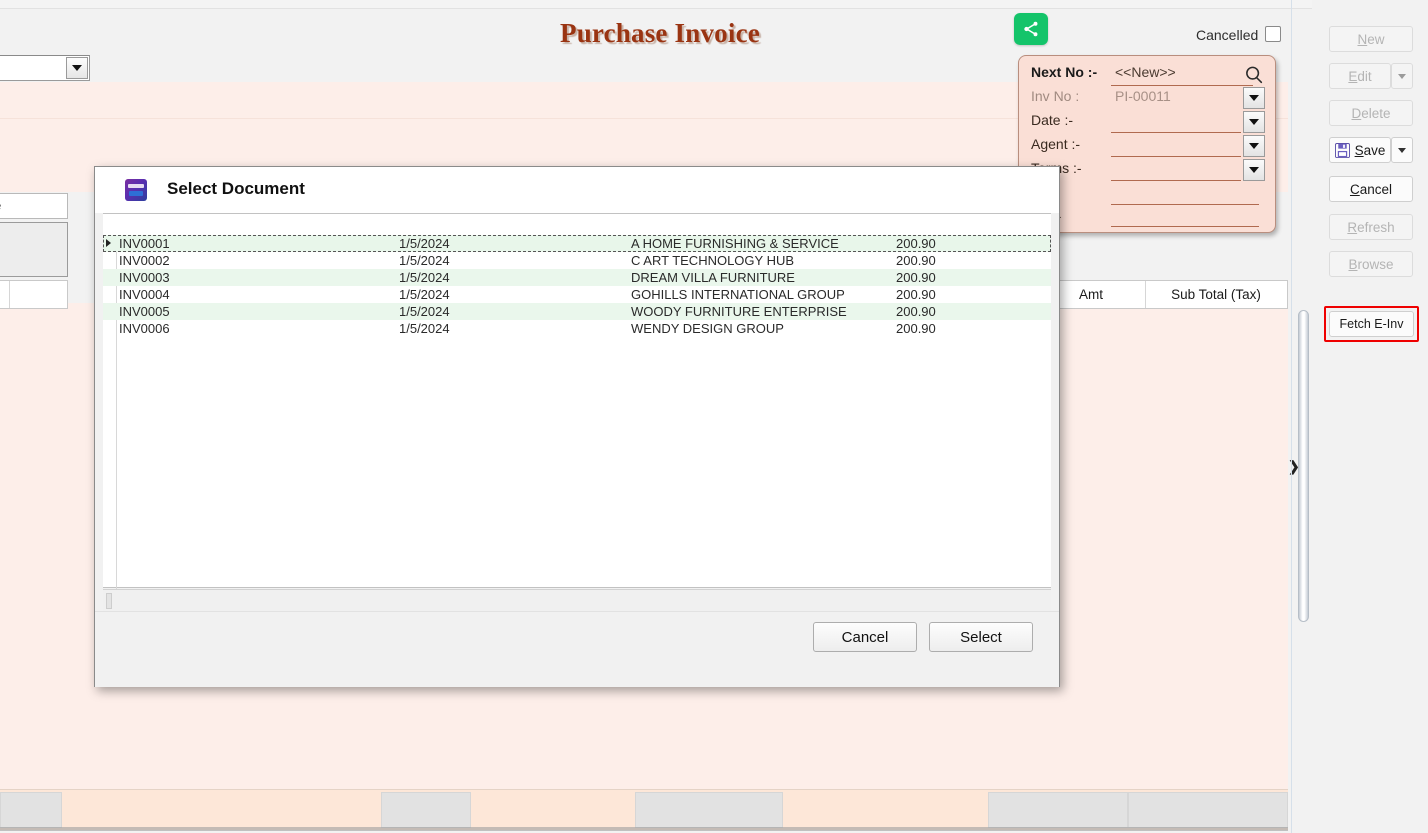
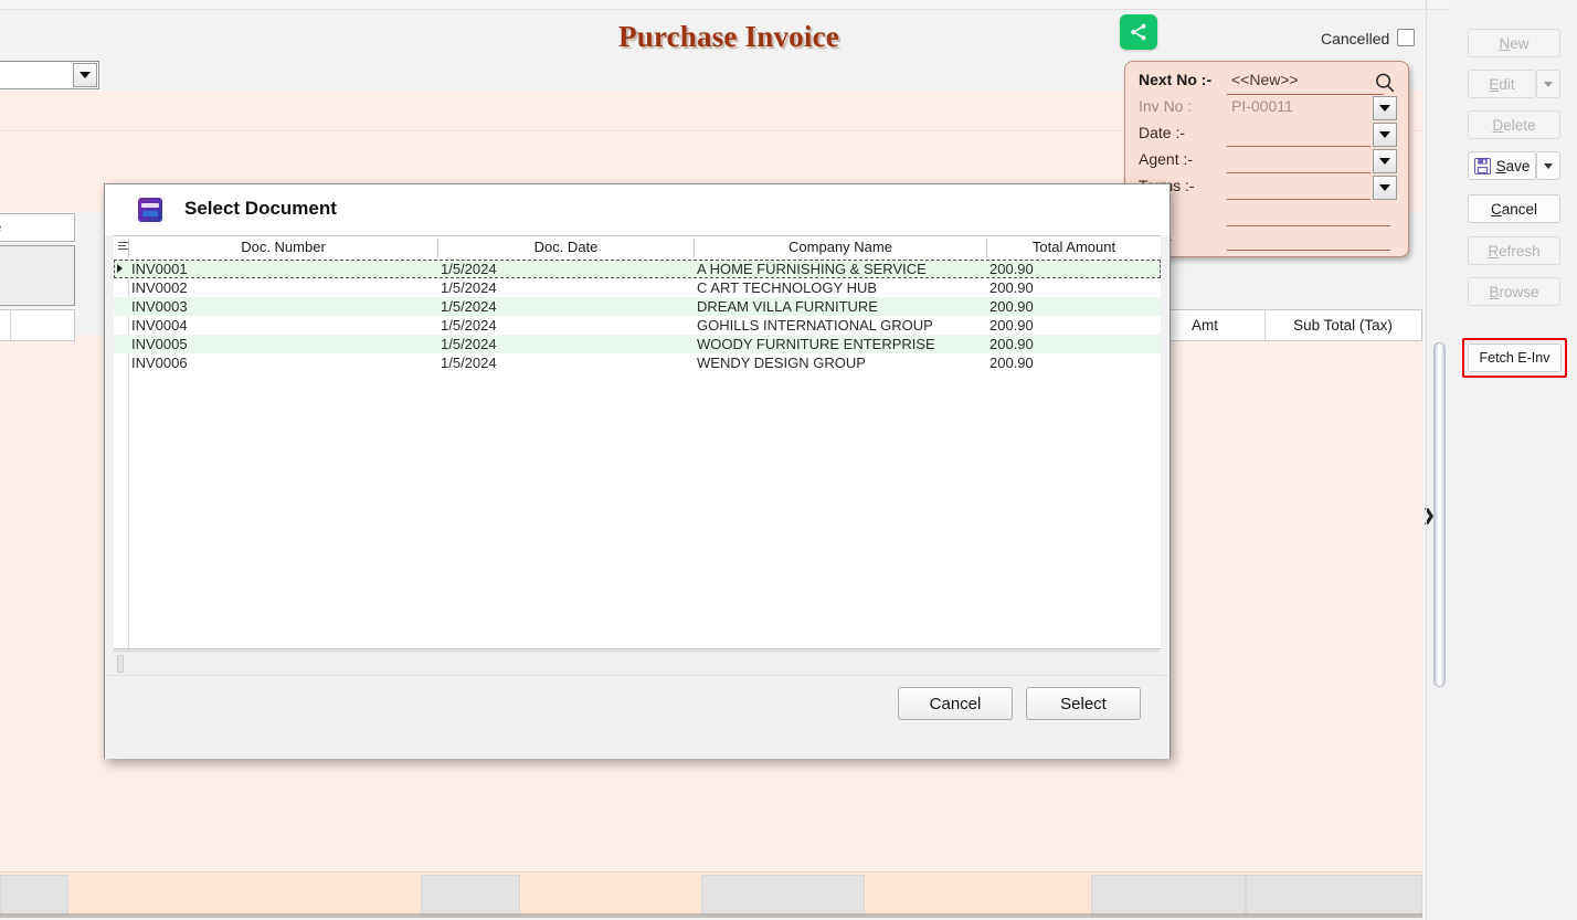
  Purchase Invoice
  Amt
  Sub Total (Tax)
  ❯
  Cancelled
  Next No :-
  <<New>>
  Inv No :
  PI-00011
  Date :-
  Agent :-
  New
  Edit
  Delete
  Save
  Cancel
  Refresh
  Browse
  Fetch E-Inv
  Select Document
+ Doc. Number
+ Doc. Date
+ Company Name
+ Total Amount
  INV0001
  1/5/2024
  A HOME FURNISHING & SERVICE
  200.90
  INV0002
  1/5/2024
  C ART TECHNOLOGY HUB
  200.90
  INV0003
  1/5/2024
  DREAM VILLA FURNITURE
  200.90
  INV0004
  1/5/2024
  GOHILLS INTERNATIONAL GROUP
  200.90
  INV0005
  1/5/2024
  WOODY FURNITURE ENTERPRISE
  200.90
  INV0006
  1/5/2024
  WENDY DESIGN GROUP
  200.90
  Cancel
  Select
